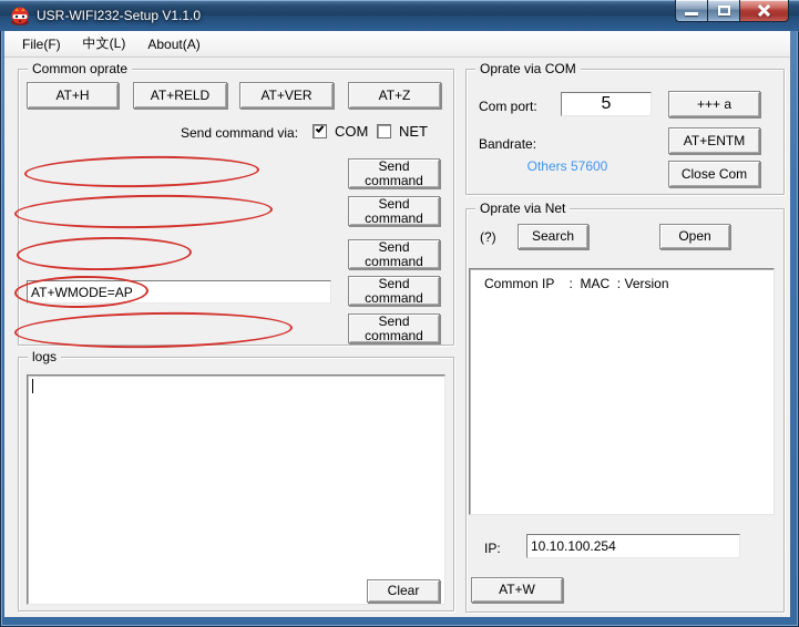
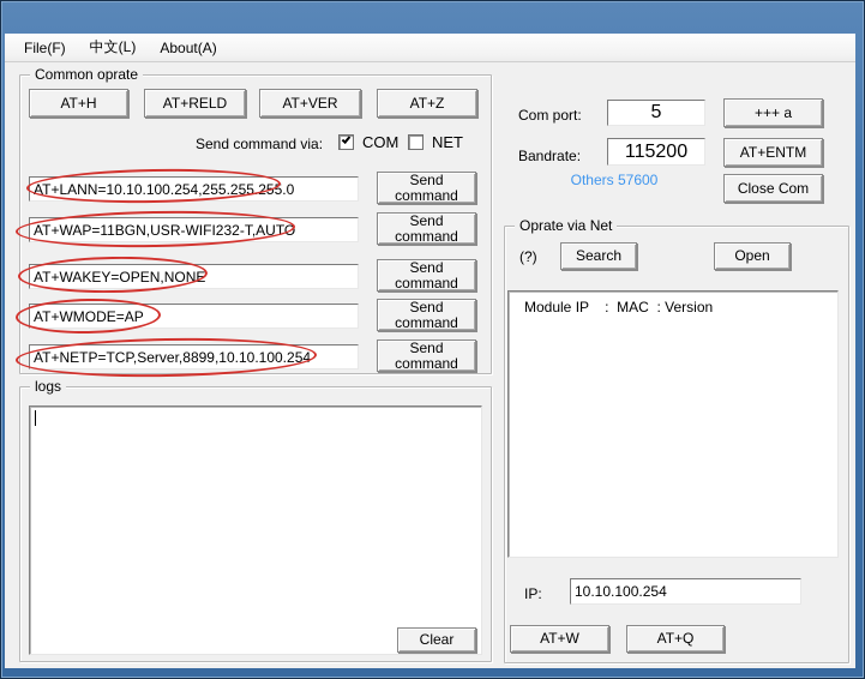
- USR-WIFI232-Setup V1.1.0
  File(F)
  中文(L)
  About(A)
  Common oprate
  AT+H
  AT+RELD
  AT+VER
  AT+Z
  Send command via:
  COM
  NET
+ AT+LANN=10.10.100.254,255.255.255.0
  Send command
+ AT+WAP=11BGN,USR-WIFI232-T,AUTO
  Send command
+ AT+WAKEY=OPEN,NONE
  Send command
  AT+WMODE=AP
  Send command
+ AT+NETP=TCP,Server,8899,10.10.100.254
  Send command
  logs
  Clear
- Oprate via COM
  Com port:
  5
  +++ a
  Bandrate:
+ 115200
  AT+ENTM
  Others 57600
  Close Com
  Oprate via Net
  (?)
  Search
  Open
- Common IP : MAC : Version
+ Module IP : MAC : Version
  IP:
  10.10.100.254
  AT+W
+ AT+Q
